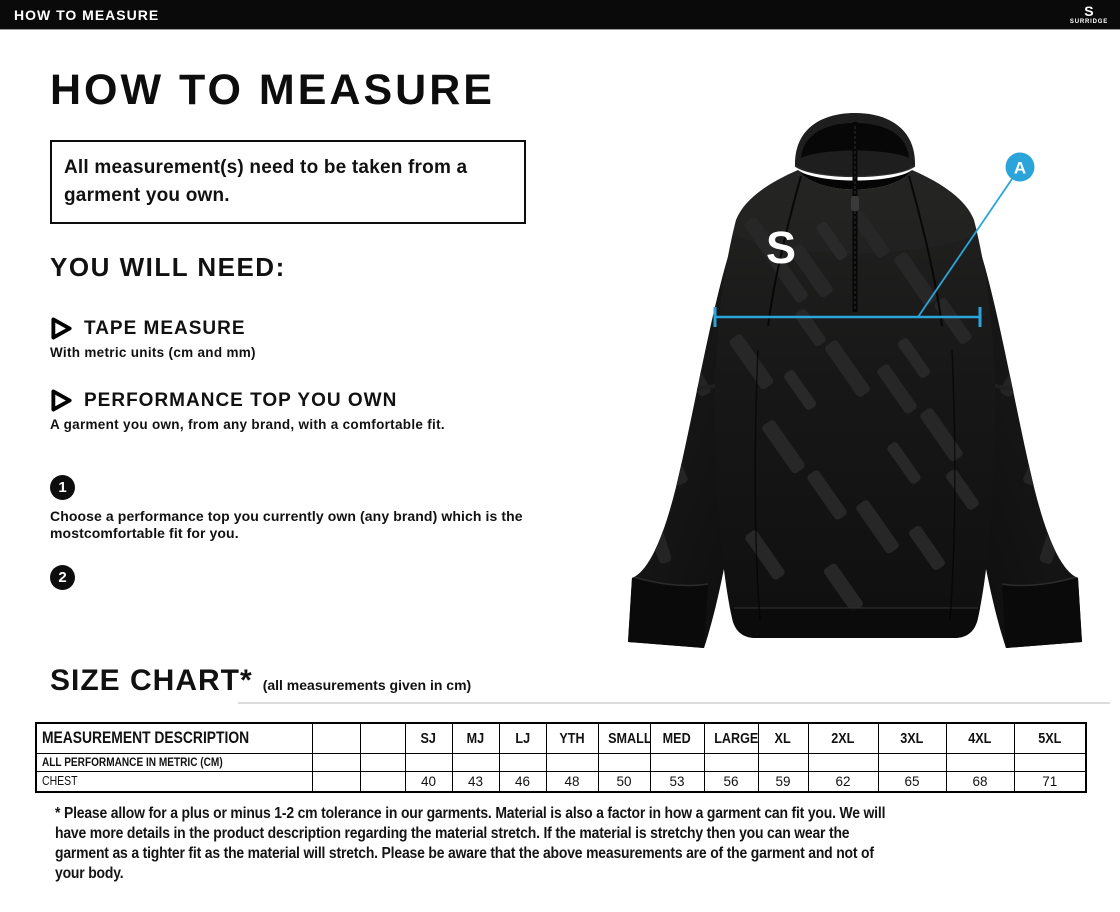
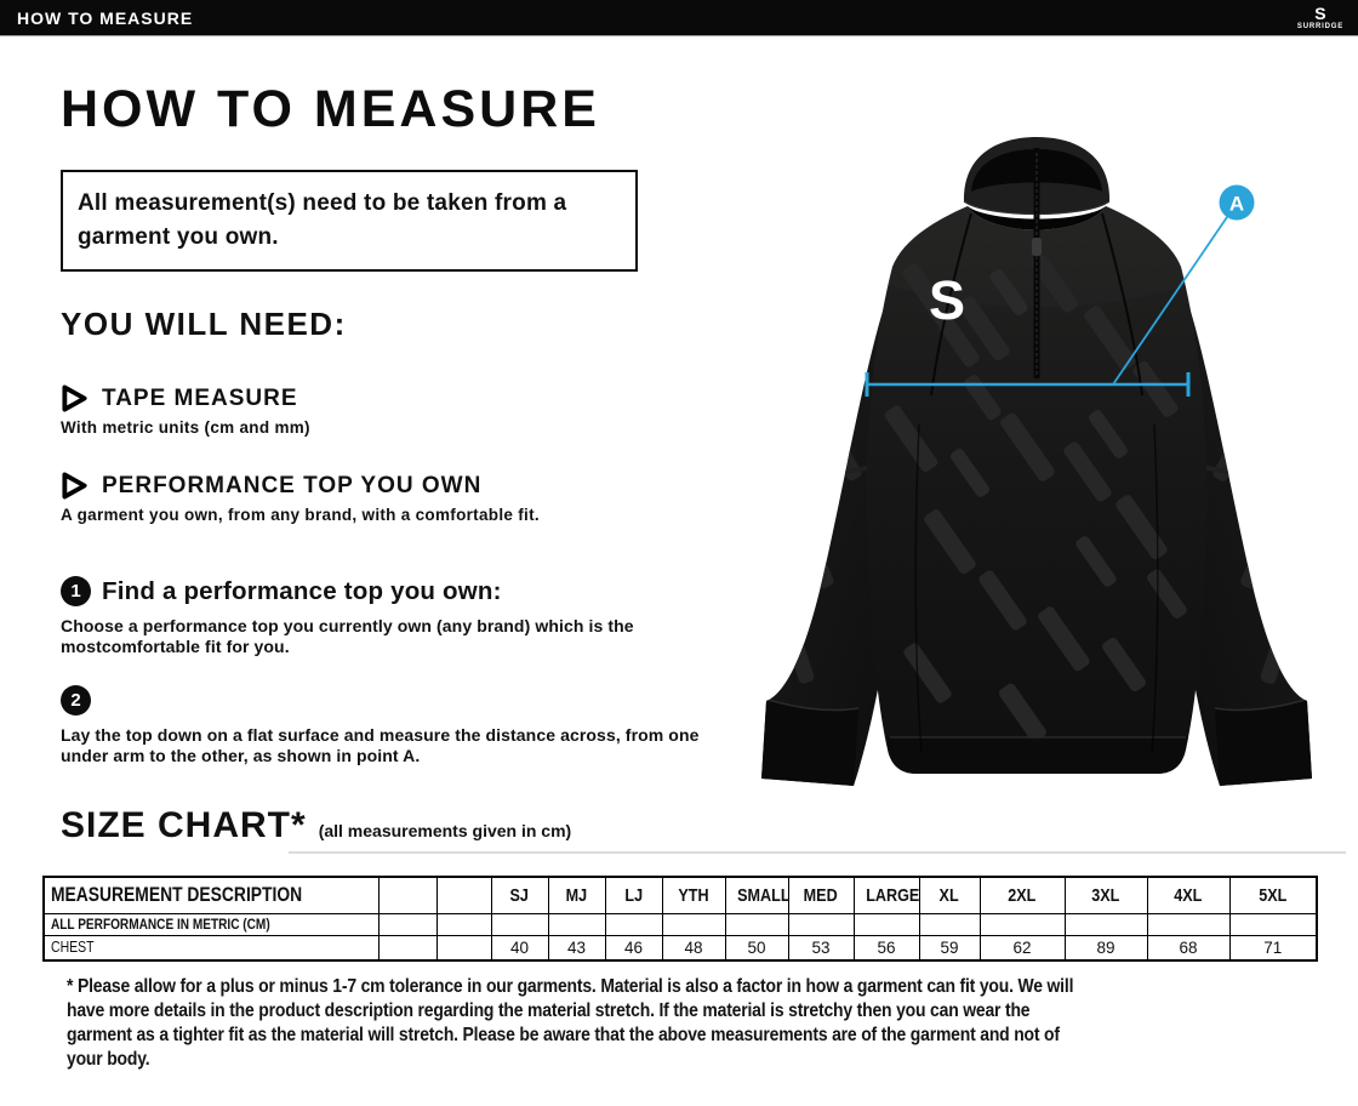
  HOW TO MEASURE
  S
  HOW TO MEASURE
  All measurement(s) need to be taken from a garment you own.
  YOU WILL NEED:
  TAPE MEASURE
  With metric units (cm and mm)
  PERFORMANCE TOP YOU OWN
  A garment you own, from any brand, with a comfortable fit.
  1
+ Find a performance top you own:
  Choose a performance top you currently own (any brand) which is the mostcomfortable fit for you.
  2
+ Lay the top down on a flat surface and measure the distance across, from one under arm to the other, as shown in point A.
  SIZE CHART*
  (all measurements given in cm)
  MEASUREMENT DESCRIPTION			SJ	MJ	LJ	YTH	SMALL	MED	LARGE	XL	2XL	3XL	4XL	5XL
  ALL PERFORMANCE IN METRIC (CM)
- CHEST			40	43	46	48	50	53	56	59	62	65	68	71
+ CHEST			40	43	46	48	50	53	56	59	62	89	68	71
- * Please allow for a plus or minus 1-2 cm tolerance in our garments. Material is also a factor in how a garment can fit you. We will have more details in the product description regarding the material stretch. If the material is stretchy then you can wear the garment as a tighter fit as the material will stretch. Please be aware that the above measurements are of the garment and not of your body.
+ * Please allow for a plus or minus 1-7 cm tolerance in our garments. Material is also a factor in how a garment can fit you. We will have more details in the product description regarding the material stretch. If the material is stretchy then you can wear the garment as a tighter fit as the material will stretch. Please be aware that the above measurements are of the garment and not of your body.
  S
  A
